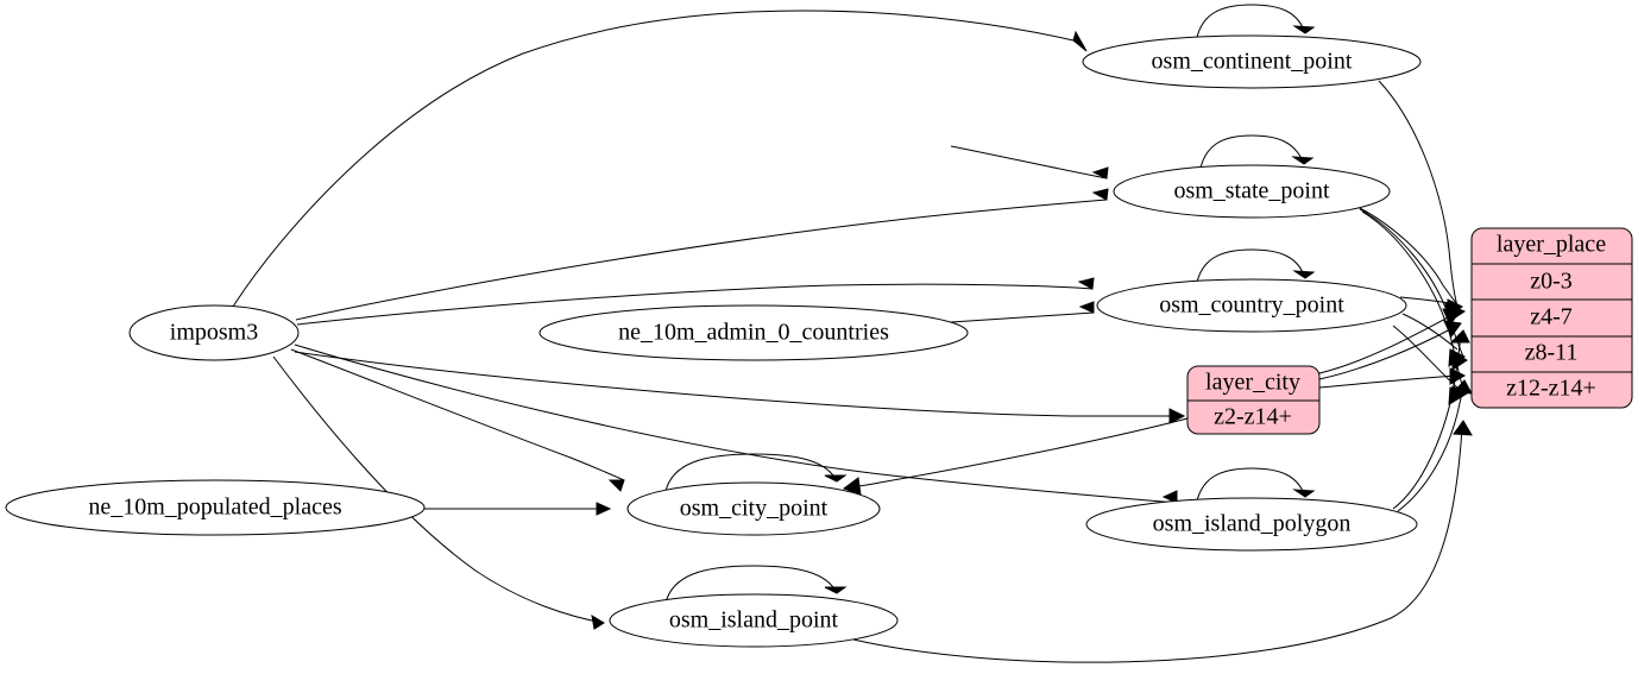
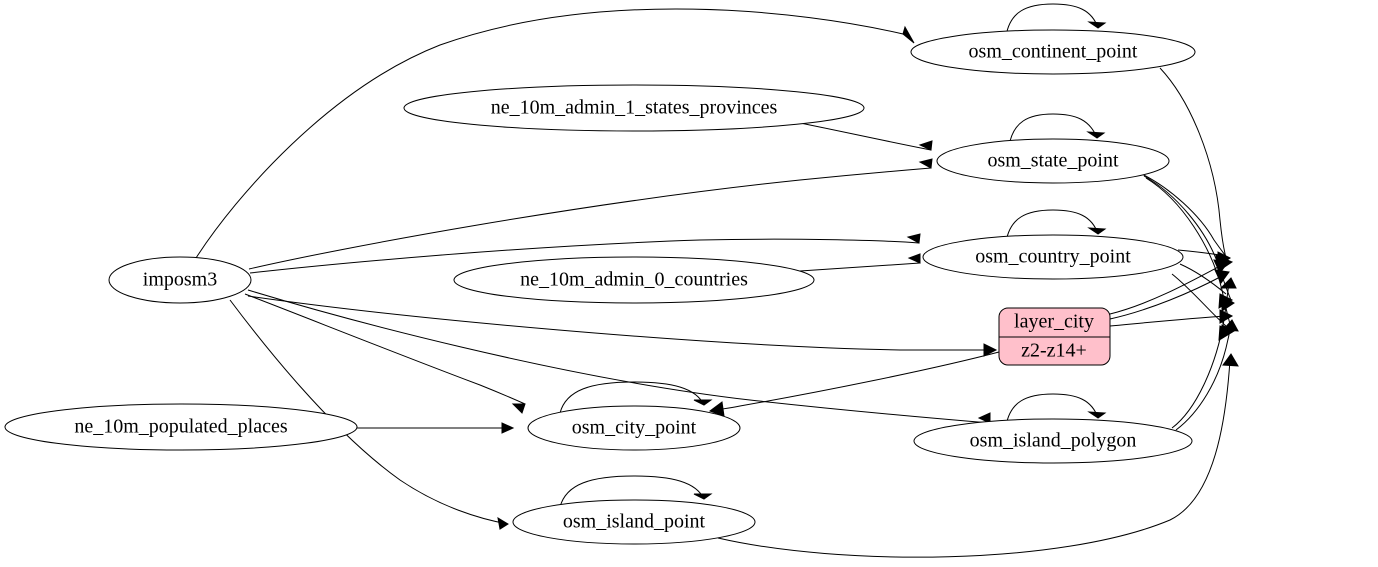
  imposm3
+ ne_10m_admin_1_states_provinces
  ne_10m_admin_0_countries
  ne_10m_populated_places
  osm_continent_point
  osm_state_point
  osm_country_point
  osm_city_point
  osm_island_point
  osm_island_polygon
- layer_place
- z0-3
- z4-7
- z8-11
- z12-z14+
  layer_city
  z2-z14+
